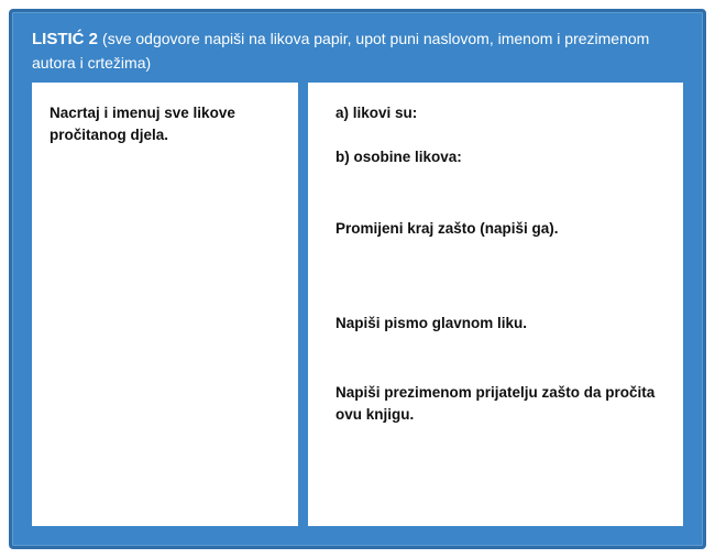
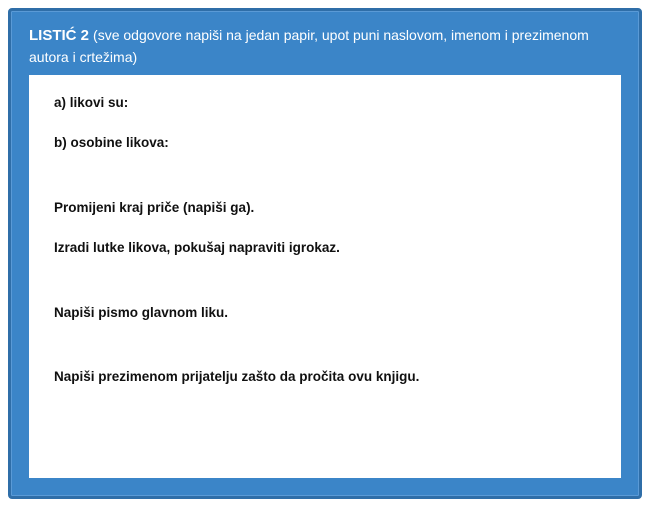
- LISTIĆ 2 (sve odgovore napiši na likova papir, upot puni naslovom, imenom i prezimenom autora i crtežima)
+ LISTIĆ 2 (sve odgovore napiši na jedan papir, upot puni naslovom, imenom i prezimenom autora i crtežima)
- Nacrtaj i imenuj sve likove pročitanog djela.
  a) likovi su:
  b) osobine likova:
- Promijeni kraj zašto (napiši ga).
+ Promijeni kraj priče (napiši ga).
+ Izradi lutke likova, pokušaj napraviti igrokaz.
  Napiši pismo glavnom liku.
  Napiši prezimenom prijatelju zašto da pročita ovu knjigu.
